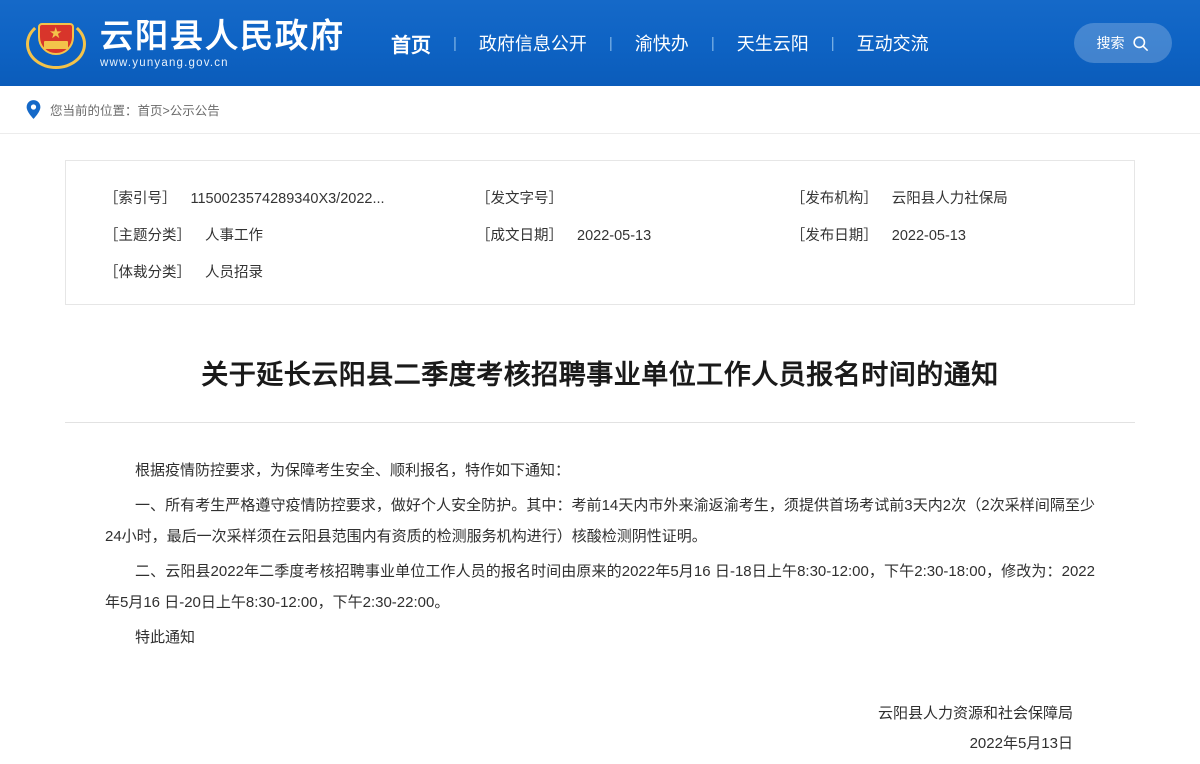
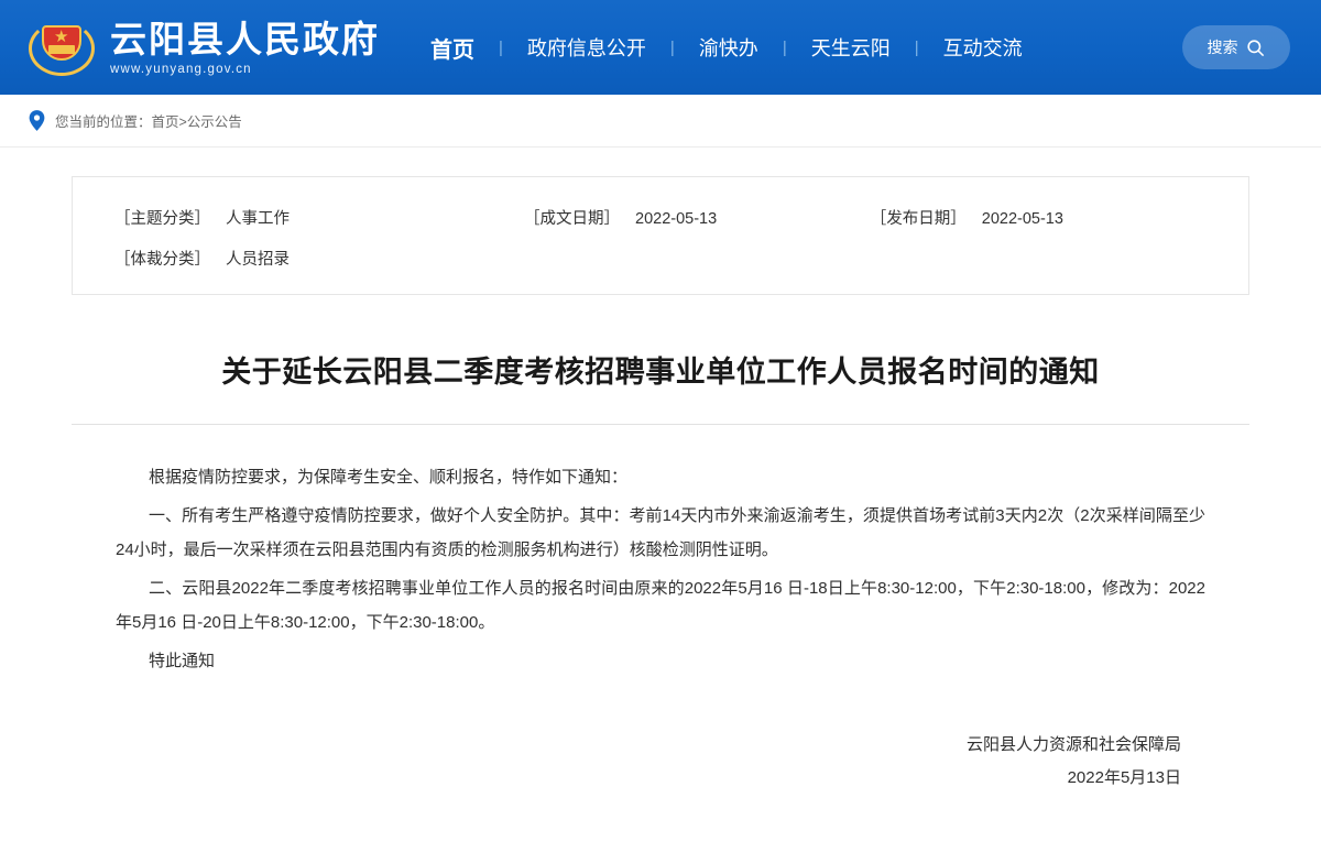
  ★
  云阳县人民政府
  www.yunyang.gov.cn
  首页
  |
  政府信息公开
  |
  渝快办
  |
  天生云阳
  |
  互动交流
  搜索
  您当前的位置：首页>公示公告
- ［索引号］
- 1150023574289340X3/2022...
- ［发文字号］
- ［发布机构］
- 云阳县人力社保局
  ［主题分类］
  人事工作
  ［成文日期］
  2022-05-13
  ［发布日期］
  2022-05-13
  ［体裁分类］
  人员招录
  关于延长云阳县二季度考核招聘事业单位工作人员报名时间的通知
  根据疫情防控要求，为保障考生安全、顺利报名，特作如下通知：
  一、所有考生严格遵守疫情防控要求，做好个人安全防护。其中：考前14天内市外来渝返渝考生，须提供首场考试前3天内2次（2次采样间隔至少24小时，最后一次采样须在云阳县范围内有资质的检测服务机构进行）核酸检测阴性证明。
- 二、云阳县2022年二季度考核招聘事业单位工作人员的报名时间由原来的2022年5月16 日-18日上午8:30-12:00，下午2:30-18:00，修改为：2022年5月16 日-20日上午8:30-12:00，下午2:30-22:00。
+ 二、云阳县2022年二季度考核招聘事业单位工作人员的报名时间由原来的2022年5月16 日-18日上午8:30-12:00，下午2:30-18:00，修改为：2022年5月16 日-20日上午8:30-12:00，下午2:30-18:00。
  特此通知
  云阳县人力资源和社会保障局
  2022年5月13日
